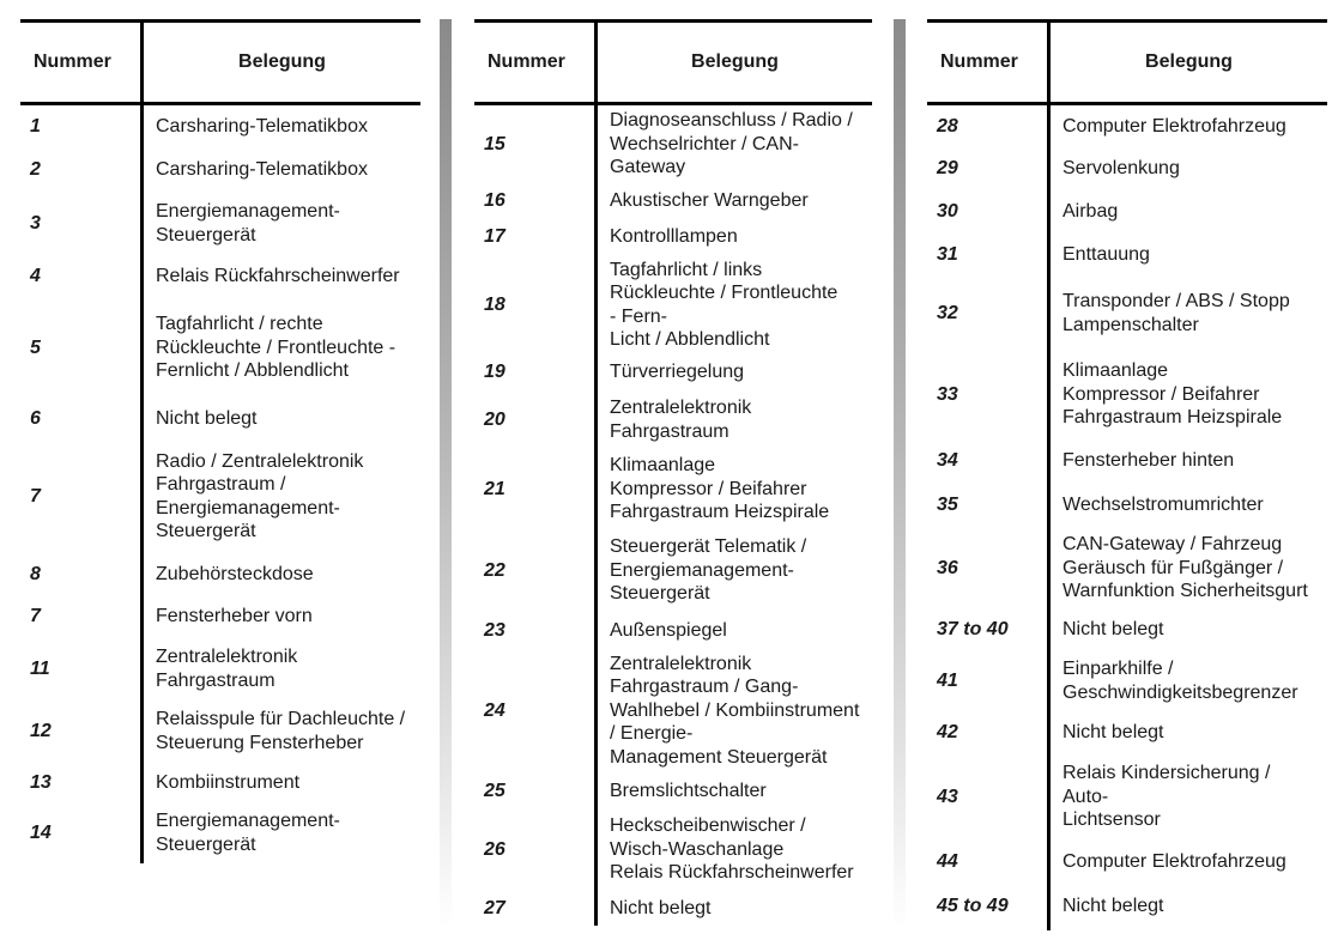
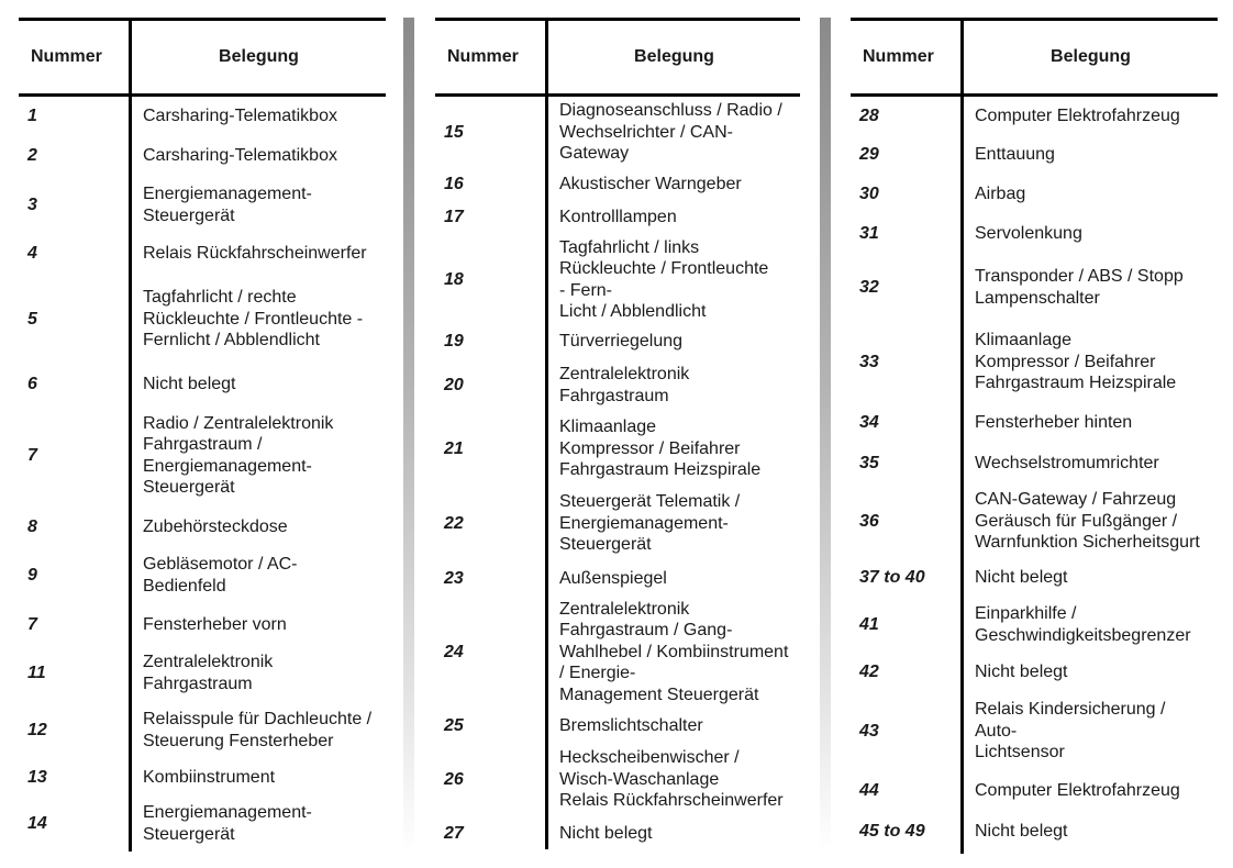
  Nummer	Belegung
  1	Carsharing-Telematikbox
  2	Carsharing-Telematikbox
  3	Energiemanagement- Steuergerät
  4	Relais Rückfahrscheinwerfer
  5	Tagfahrlicht / rechte Rückleuchte / Frontleuchte - Fernlicht / Abblendlicht
  6	Nicht belegt
  7	Radio / Zentralelektronik Fahrgastraum / Energiemanagement- Steuergerät
  8	Zubehörsteckdose
+ 9	Gebläsemotor / AC- Bedienfeld
  7	Fensterheber vorn
  11	Zentralelektronik Fahrgastraum
  12	Relaisspule für Dachleuchte / Steuerung Fensterheber
  13	Kombiinstrument
  14	Energiemanagement- Steuergerät
  Nummer	Belegung
  15	Diagnoseanschluss / Radio / Wechselrichter / CAN- Gateway
  16	Akustischer Warngeber
  17	Kontrolllampen
  18	Tagfahrlicht / links Rückleuchte / Frontleuchte - Fern- Licht / Abblendlicht
  19	Türverriegelung
  20	Zentralelektronik Fahrgastraum
  21	Klimaanlage Kompressor / Beifahrer Fahrgastraum Heizspirale
  22	Steuergerät Telematik / Energiemanagement- Steuergerät
  23	Außenspiegel
  24	Zentralelektronik Fahrgastraum / Gang- Wahlhebel / Kombiinstrument / Energie- Management Steuergerät
  25	Bremslichtschalter
  26	Heckscheibenwischer / Wisch-Waschanlage Relais Rückfahrscheinwerfer
  27	Nicht belegt
  Nummer	Belegung
  28	Computer Elektrofahrzeug
- 29	Servolenkung
+ 29	Enttauung
  30	Airbag
- 31	Enttauung
+ 31	Servolenkung
  32	Transponder / ABS / Stopp Lampenschalter
  33	Klimaanlage Kompressor / Beifahrer Fahrgastraum Heizspirale
  34	Fensterheber hinten
  35	Wechselstromumrichter
  36	CAN-Gateway / Fahrzeug Geräusch für Fußgänger / Warnfunktion Sicherheitsgurt
  37 to 40	Nicht belegt
  41	Einparkhilfe / Geschwindigkeitsbegrenzer
  42	Nicht belegt
  43	Relais Kindersicherung / Auto- Lichtsensor
  44	Computer Elektrofahrzeug
  45 to 49	Nicht belegt
